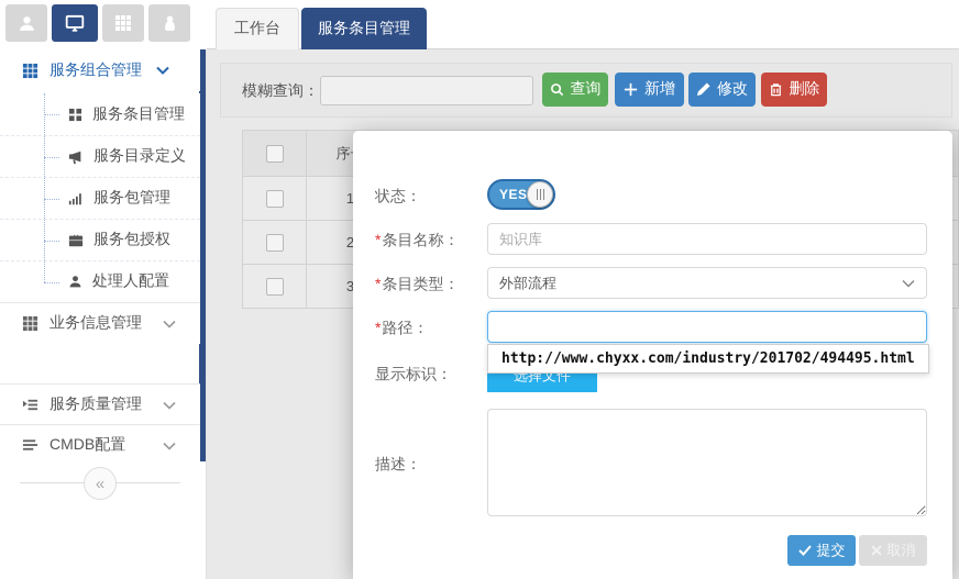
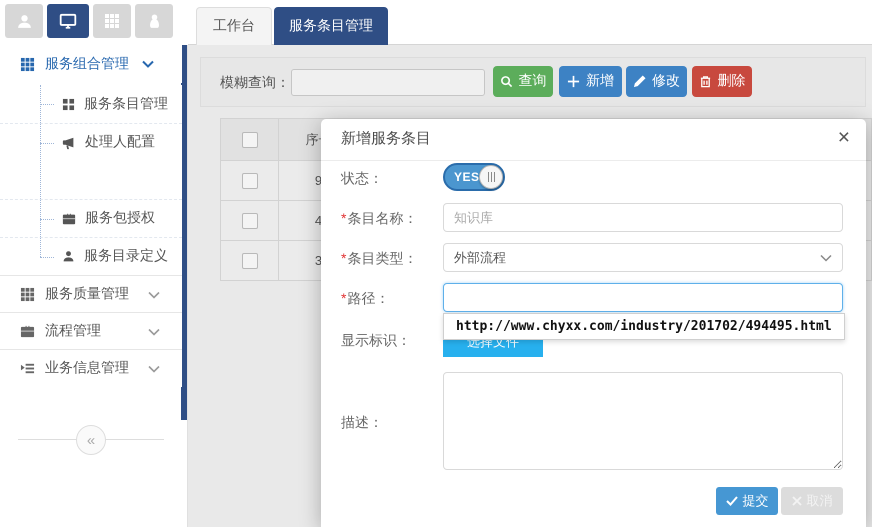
  工作台
  服务条目管理
  服务组合管理
  服务条目管理
- 服务目录定义
+ 处理人配置
- 服务包管理
  服务包授权
- 处理人配置
+ 服务目录定义
- 业务信息管理
+ 服务质量管理
+ 流程管理
- 服务质量管理
+ 业务信息管理
- CMDB配置
  «
  模糊查询：
  查询
  新增
  修改
  删除
- 1
+ 9
- 2
+ 4
  3
+ 新增服务条目
+ ×
  状态：
  YES
  *条目名称：
  知识库
  *条目类型：
  外部流程
  *路径：
  http://www.chyxx.com/industry/201702/494495.html
  显示标识：
  选择文件
  描述：
  提交
